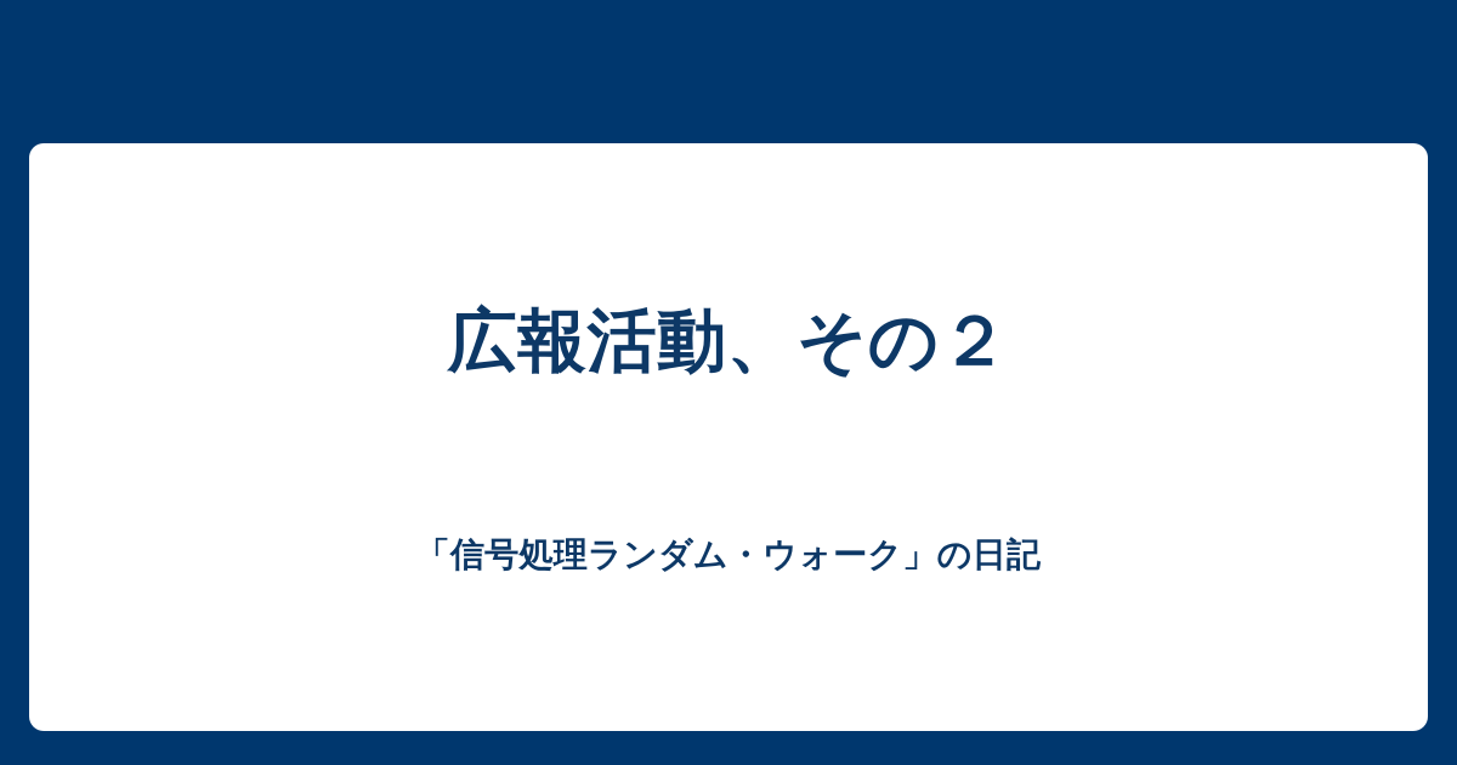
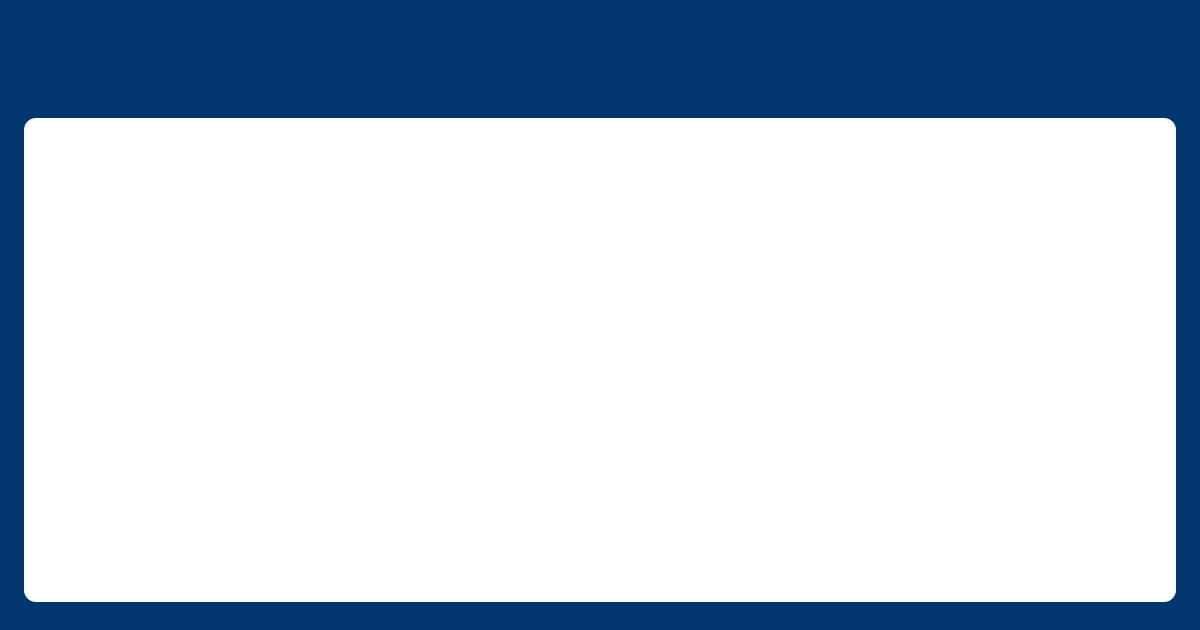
- 広報活動、その２
- 「信号処理ランダム・ウォーク」の日記
